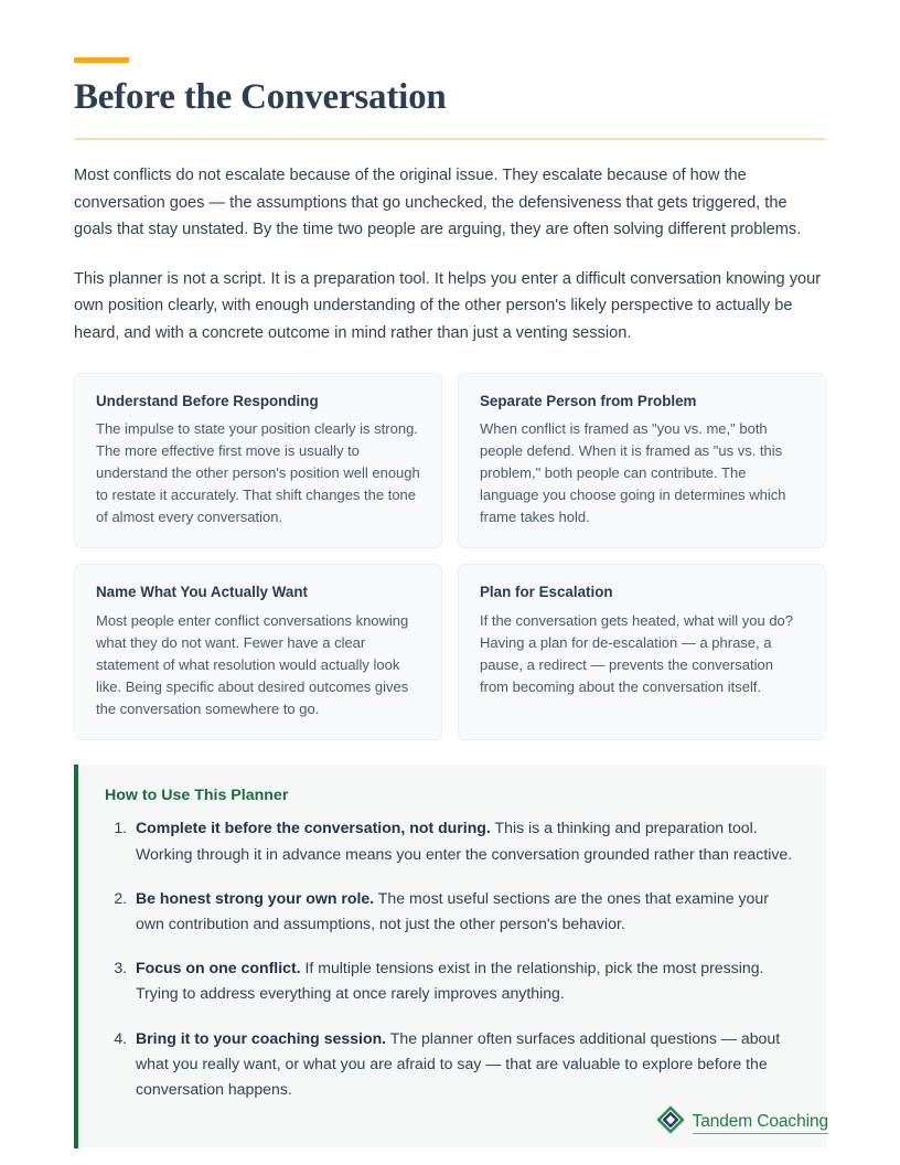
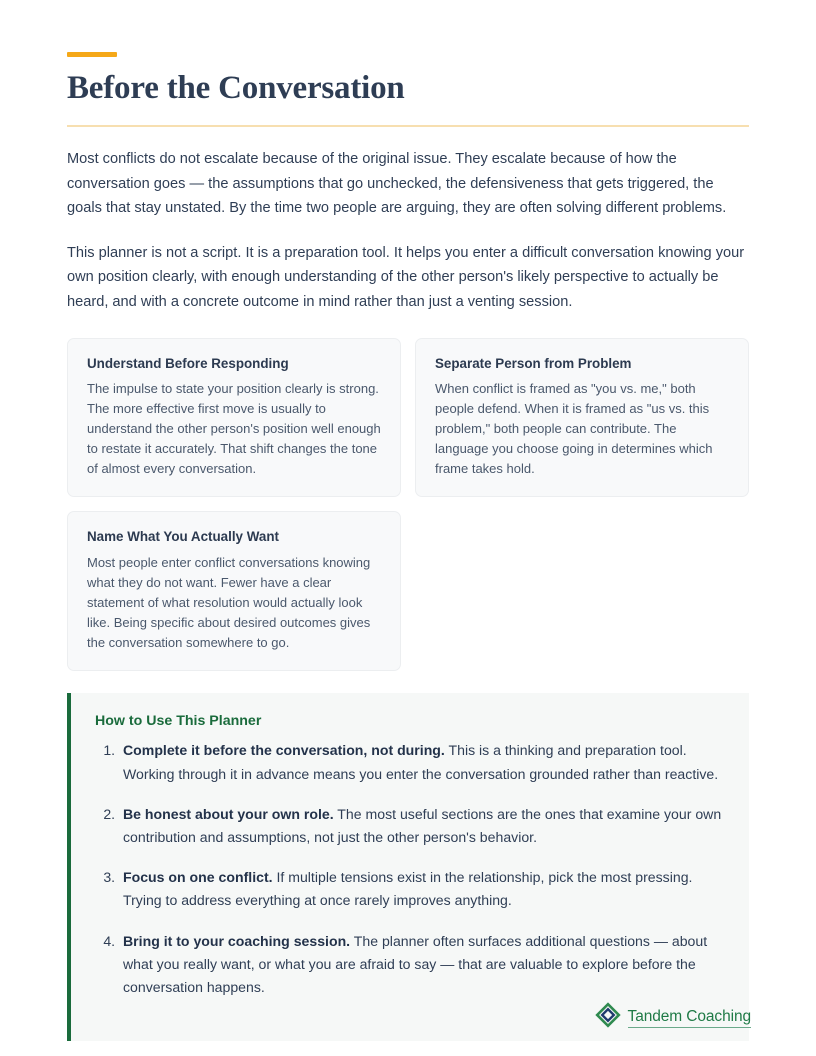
  Before the Conversation
  Most conflicts do not escalate because of the original issue. They escalate because of how the conversation goes — the assumptions that go unchecked, the defensiveness that gets triggered, the goals that stay unstated. By the time two people are arguing, they are often solving different problems.
  This planner is not a script. It is a preparation tool. It helps you enter a difficult conversation knowing your own position clearly, with enough understanding of the other person's likely perspective to actually be heard, and with a concrete outcome in mind rather than just a venting session.
  Understand Before Responding
  The impulse to state your position clearly is strong. The more effective first move is usually to understand the other person's position well enough to restate it accurately. That shift changes the tone of almost every conversation.
  Separate Person from Problem
  When conflict is framed as "you vs. me," both people defend. When it is framed as "us vs. this problem," both people can contribute. The language you choose going in determines which frame takes hold.
  Name What You Actually Want
  Most people enter conflict conversations knowing what they do not want. Fewer have a clear statement of what resolution would actually look like. Being specific about desired outcomes gives the conversation somewhere to go.
- Plan for Escalation
- If the conversation gets heated, what will you do? Having a plan for de-escalation — a phrase, a pause, a redirect — prevents the conversation from becoming about the conversation itself.
  How to Use This Planner
  Complete it before the conversation, not during. This is a thinking and preparation tool. Working through it in advance means you enter the conversation grounded rather than reactive.
- Be honest strong your own role. The most useful sections are the ones that examine your own contribution and assumptions, not just the other person's behavior.
+ Be honest about your own role. The most useful sections are the ones that examine your own contribution and assumptions, not just the other person's behavior.
  Focus on one conflict. If multiple tensions exist in the relationship, pick the most pressing. Trying to address everything at once rarely improves anything.
  Bring it to your coaching session. The planner often surfaces additional questions — about what you really want, or what you are afraid to say — that are valuable to explore before the conversation happens.
  Tandem Coaching
